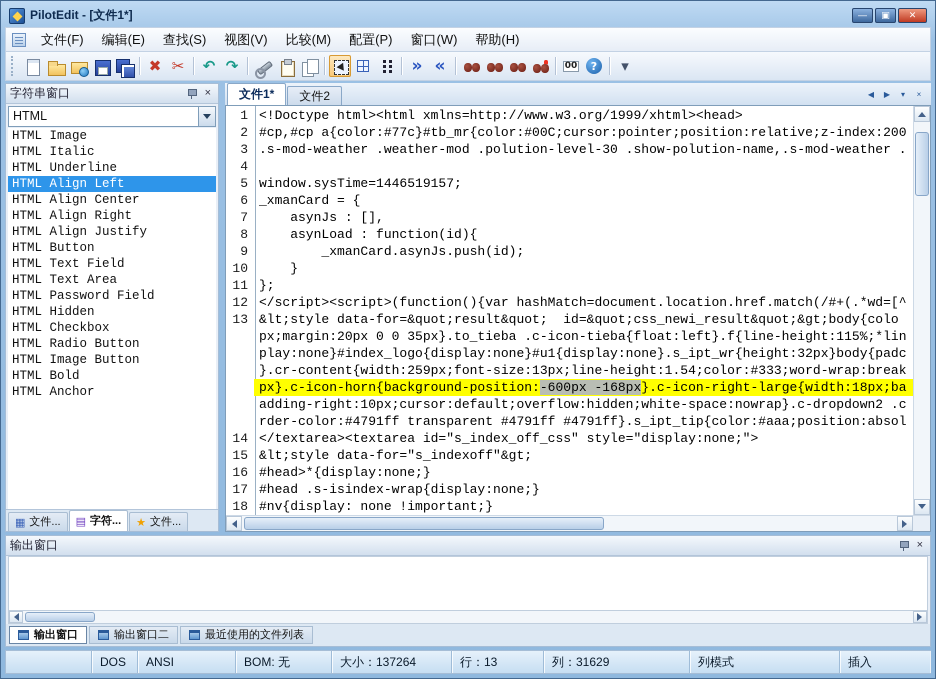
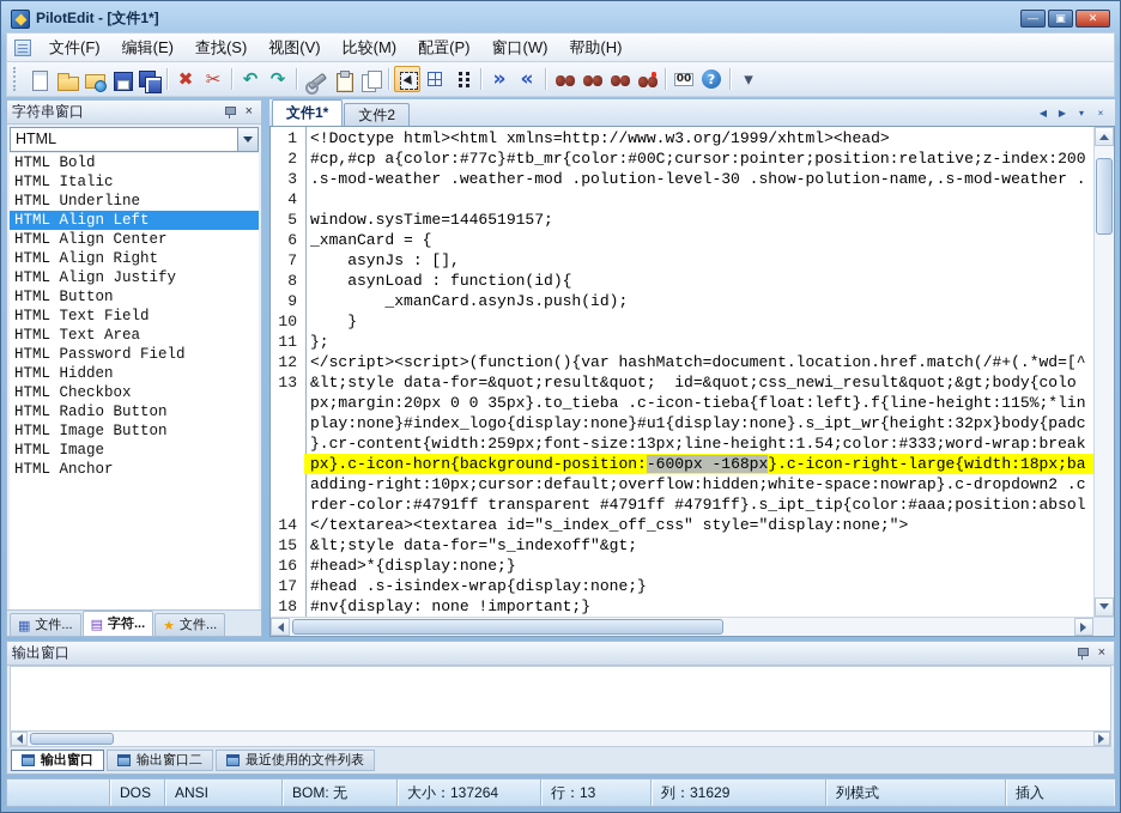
  PilotEdit - [文件1*]
  —
  ▣
  ✕
  文件(F)
  编辑(E)
  查找(S)
  视图(V)
  比较(M)
  配置(P)
  窗口(W)
  帮助(H)
  ✖
  ✂
  ↶
  ↷
  »
  «
  00
  ?
  ▾
  字符串窗口
  ×
  HTML
- HTML Image
+ HTML Bold
  HTML Italic
  HTML Underline
  HTML Align Left
  HTML Align Center
  HTML Align Right
  HTML Align Justify
  HTML Button
  HTML Text Field
  HTML Text Area
  HTML Password Field
  HTML Hidden
  HTML Checkbox
  HTML Radio Button
  HTML Image Button
- HTML Bold
+ HTML Image
  HTML Anchor
  ▦
  文件...
  ▤
  字符...
  ★
  文件...
  文件1*
  文件2
  ◀
  ▶
  ▾
  ×
  1
  <!Doctype html><html xmlns=http://www.w3.org/1999/xhtml><head>
  2
  #cp,#cp a{color:#77c}#tb_mr{color:#00C;cursor:pointer;position:relative;z-index:200
  3
  .s-mod-weather .weather-mod .polution-level-30 .show-polution-name,.s-mod-weather .
  4
  5
  window.sysTime=1446519157;
  6
  _xmanCard = {
  7
  asynJs : [],
  8
  asynLoad : function(id){
  9
  _xmanCard.asynJs.push(id);
  10
  }
  11
  };
  12
  </script><script>(function(){var hashMatch=document.location.href.match(/#+(.*wd=[^
  13
  &lt;style data-for=&quot;result&quot; id=&quot;css_newi_result&quot;&gt;body{colo
  px;margin:20px 0 0 35px}.to_tieba .c-icon-tieba{float:left}.f{line-height:115%;*lin
  play:none}#index_logo{display:none}#u1{display:none}.s_ipt_wr{height:32px}body{padc
  }.cr-content{width:259px;font-size:13px;line-height:1.54;color:#333;word-wrap:break
  px}.c-icon-horn{background-position:-600px -168px}.c-icon-right-large{width:18px;ba
  adding-right:10px;cursor:default;overflow:hidden;white-space:nowrap}.c-dropdown2 .c
  rder-color:#4791ff transparent #4791ff #4791ff}.s_ipt_tip{color:#aaa;position:absol
  14
  </textarea><textarea id="s_index_off_css" style="display:none;">
  15
  &lt;style data-for="s_indexoff"&gt;
  16
  #head>*{display:none;}
  17
  #head .s-isindex-wrap{display:none;}
  18
  #nv{display: none !important;}
  输出窗口
  ×
  输出窗口
  输出窗口二
  最近使用的文件列表
  DOS
  ANSI
  BOM: 无
  大小：137264
  行：13
  列：31629
  列模式
  插入
